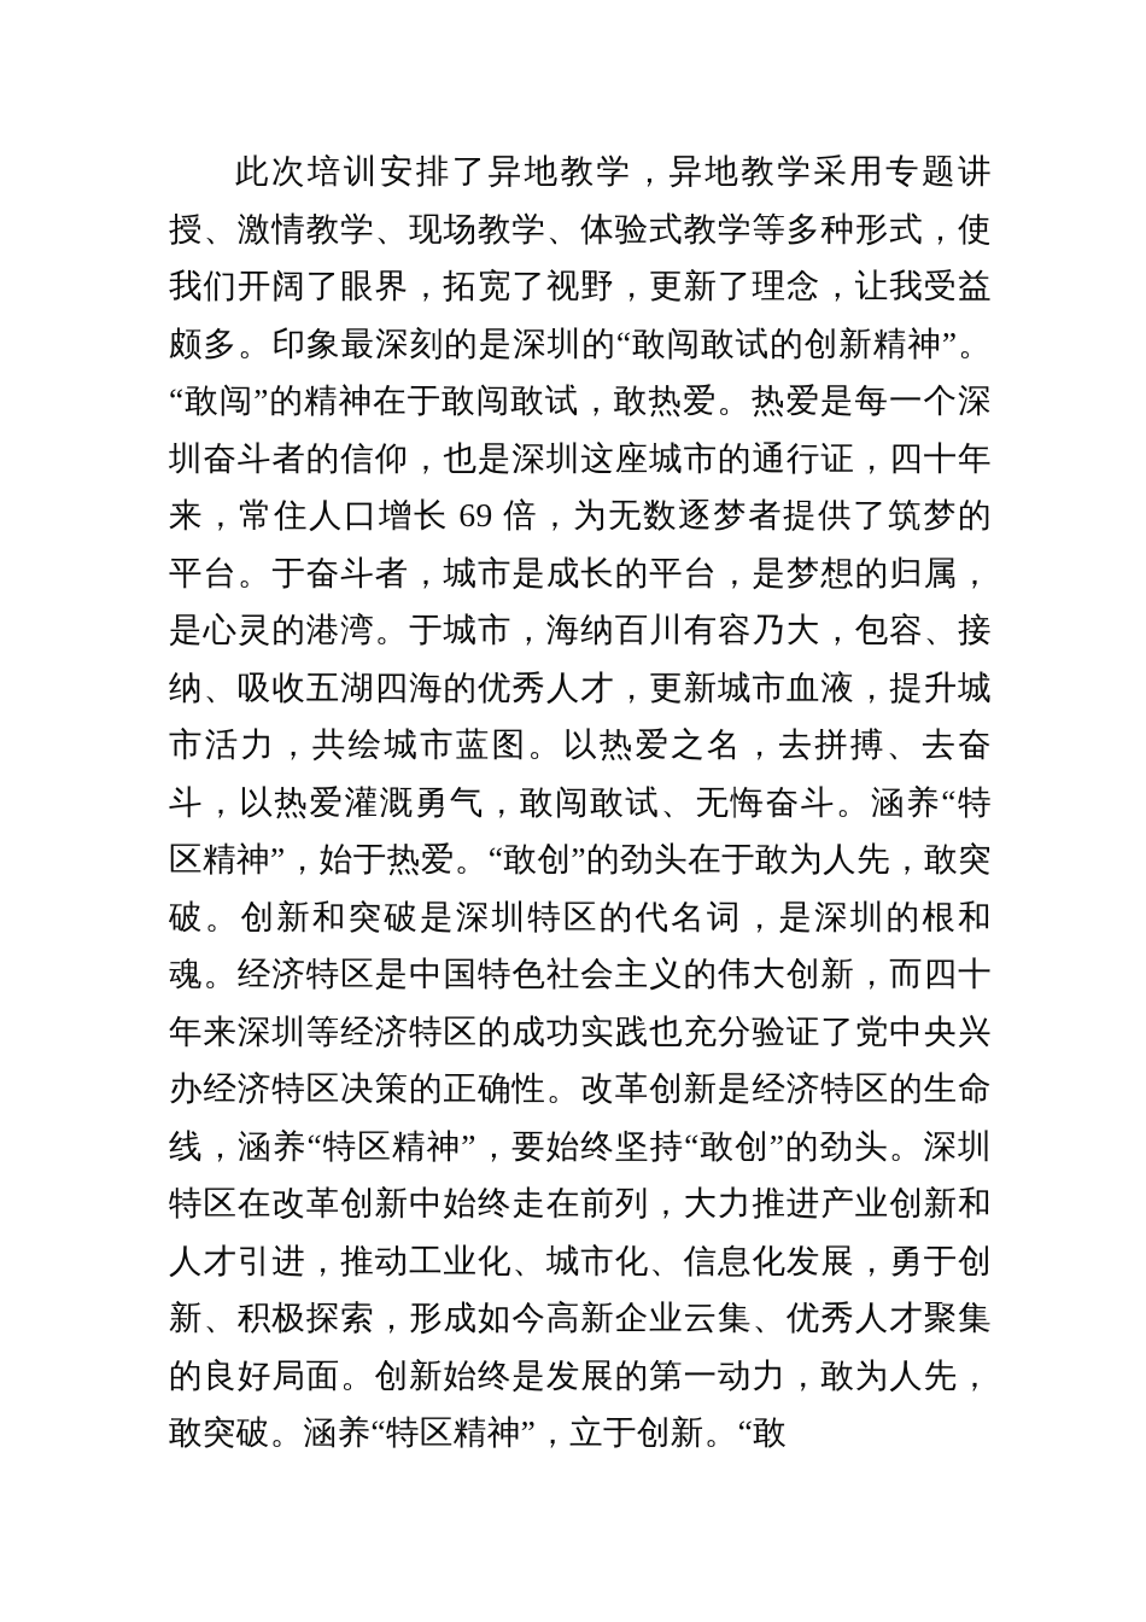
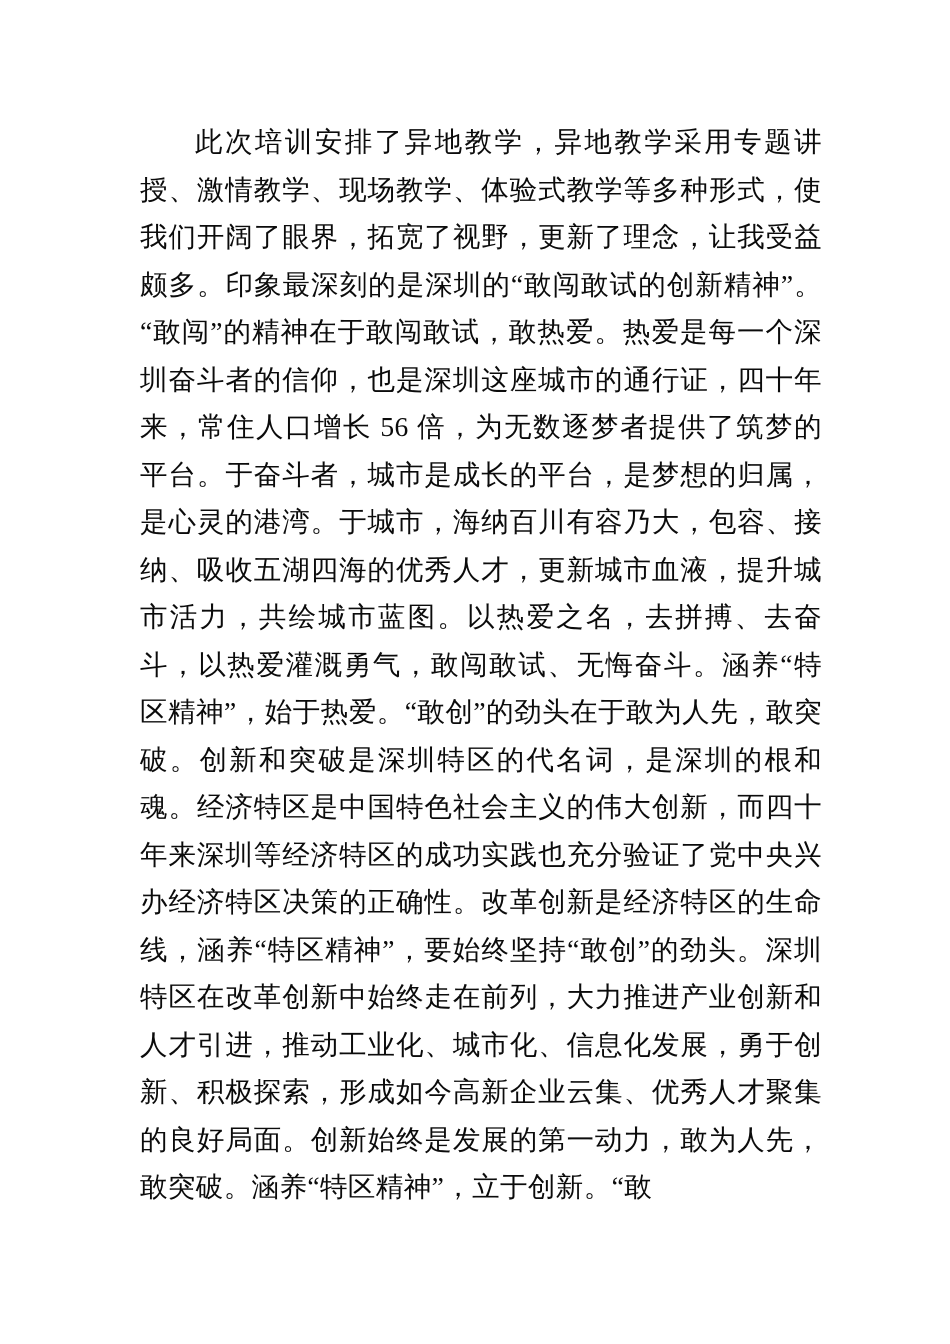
- 此次培训安排了异地教学，异地教学采用专题讲授、激情教学、现场教学、体验式教学等多种形式，使我们开阔了眼界，拓宽了视野，更新了理念，让我受益颇多。印象最深刻的是深圳的“敢闯敢试的创新精神”。“敢闯”的精神在于敢闯敢试，敢热爱。热爱是每一个深圳奋斗者的信仰，也是深圳这座城市的通行证，四十年来，常住人口增长 69 倍，为无数逐梦者提供了筑梦的平台。于奋斗者，城市是成长的平台，是梦想的归属，是心灵的港湾。于城市，海纳百川有容乃大，包容、接纳、吸收五湖四海的优秀人才，更新城市血液，提升城市活力，共绘城市蓝图。以热爱之名，去拼搏、去奋斗，以热爱灌溉勇气，敢闯敢试、无悔奋斗。涵养“特区精神”，始于热爱。“敢创”的劲头在于敢为人先，敢突破。创新和突破是深圳特区的代名词，是深圳的根和魂。经济特区是中国特色社会主义的伟大创新，而四十年来深圳等经济特区的成功实践也充分验证了党中央兴办经济特区决策的正确性。改革创新是经济特区的生命线，涵养“特区精神”，要始终坚持“敢创”的劲头。深圳特区在改革创新中始终走在前列，大力推进产业创新和人才引进，推动工业化、城市化、信息化发展，勇于创新、积极探索，形成如今高新企业云集、优秀人才聚集的良好局面。创新始终是发展的第一动力，敢为人先，敢突破。涵养“特区精神”，立于创新。“敢
+ 此次培训安排了异地教学，异地教学采用专题讲授、激情教学、现场教学、体验式教学等多种形式，使我们开阔了眼界，拓宽了视野，更新了理念，让我受益颇多。印象最深刻的是深圳的“敢闯敢试的创新精神”。“敢闯”的精神在于敢闯敢试，敢热爱。热爱是每一个深圳奋斗者的信仰，也是深圳这座城市的通行证，四十年来，常住人口增长 56 倍，为无数逐梦者提供了筑梦的平台。于奋斗者，城市是成长的平台，是梦想的归属，是心灵的港湾。于城市，海纳百川有容乃大，包容、接纳、吸收五湖四海的优秀人才，更新城市血液，提升城市活力，共绘城市蓝图。以热爱之名，去拼搏、去奋斗，以热爱灌溉勇气，敢闯敢试、无悔奋斗。涵养“特区精神”，始于热爱。“敢创”的劲头在于敢为人先，敢突破。创新和突破是深圳特区的代名词，是深圳的根和魂。经济特区是中国特色社会主义的伟大创新，而四十年来深圳等经济特区的成功实践也充分验证了党中央兴办经济特区决策的正确性。改革创新是经济特区的生命线，涵养“特区精神”，要始终坚持“敢创”的劲头。深圳特区在改革创新中始终走在前列，大力推进产业创新和人才引进，推动工业化、城市化、信息化发展，勇于创新、积极探索，形成如今高新企业云集、优秀人才聚集的良好局面。创新始终是发展的第一动力，敢为人先，敢突破。涵养“特区精神”，立于创新。“敢
